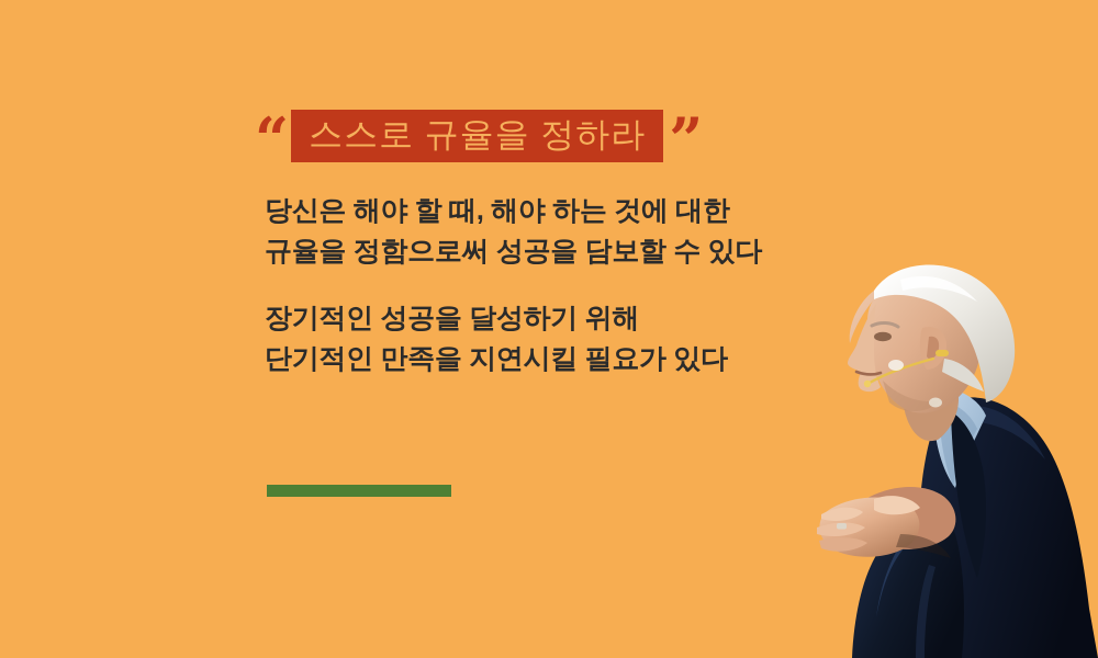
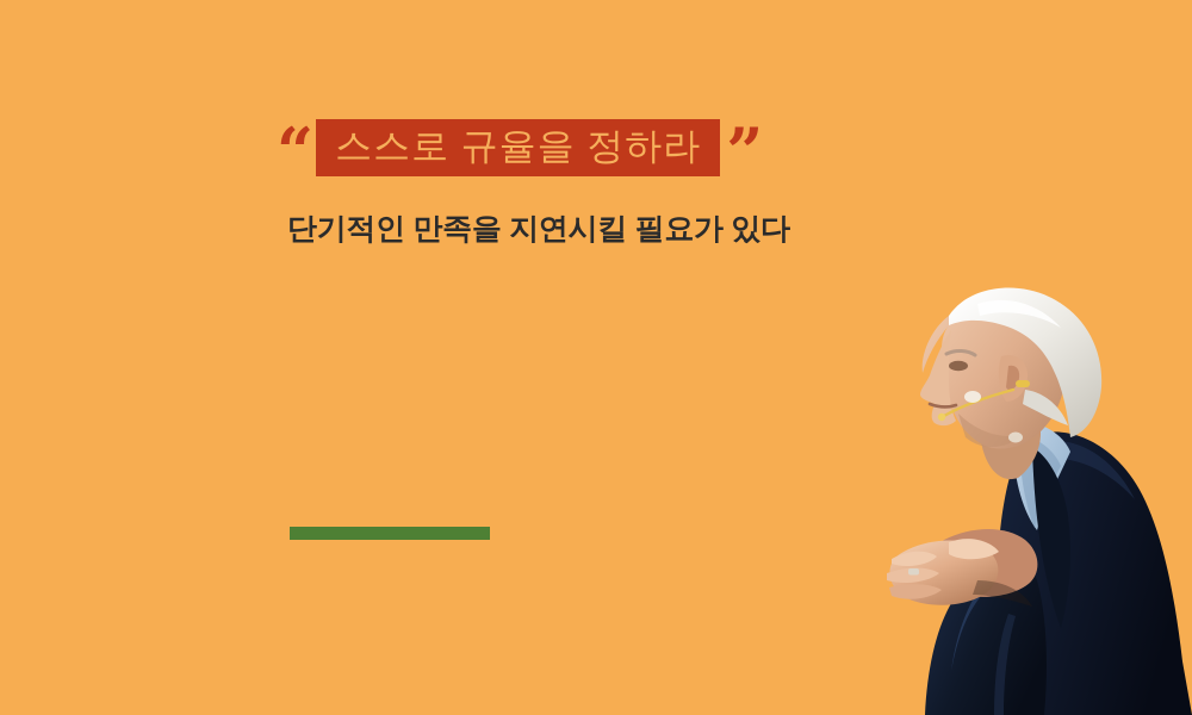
  “
  스스로 규율을 정하라
  ”
- 당신은 해야 할 때, 해야 하는 것에 대한
- 규율을 정함으로써 성공을 담보할 수 있다
- 장기적인 성공을 달성하기 위해
  단기적인 만족을 지연시킬 필요가 있다
